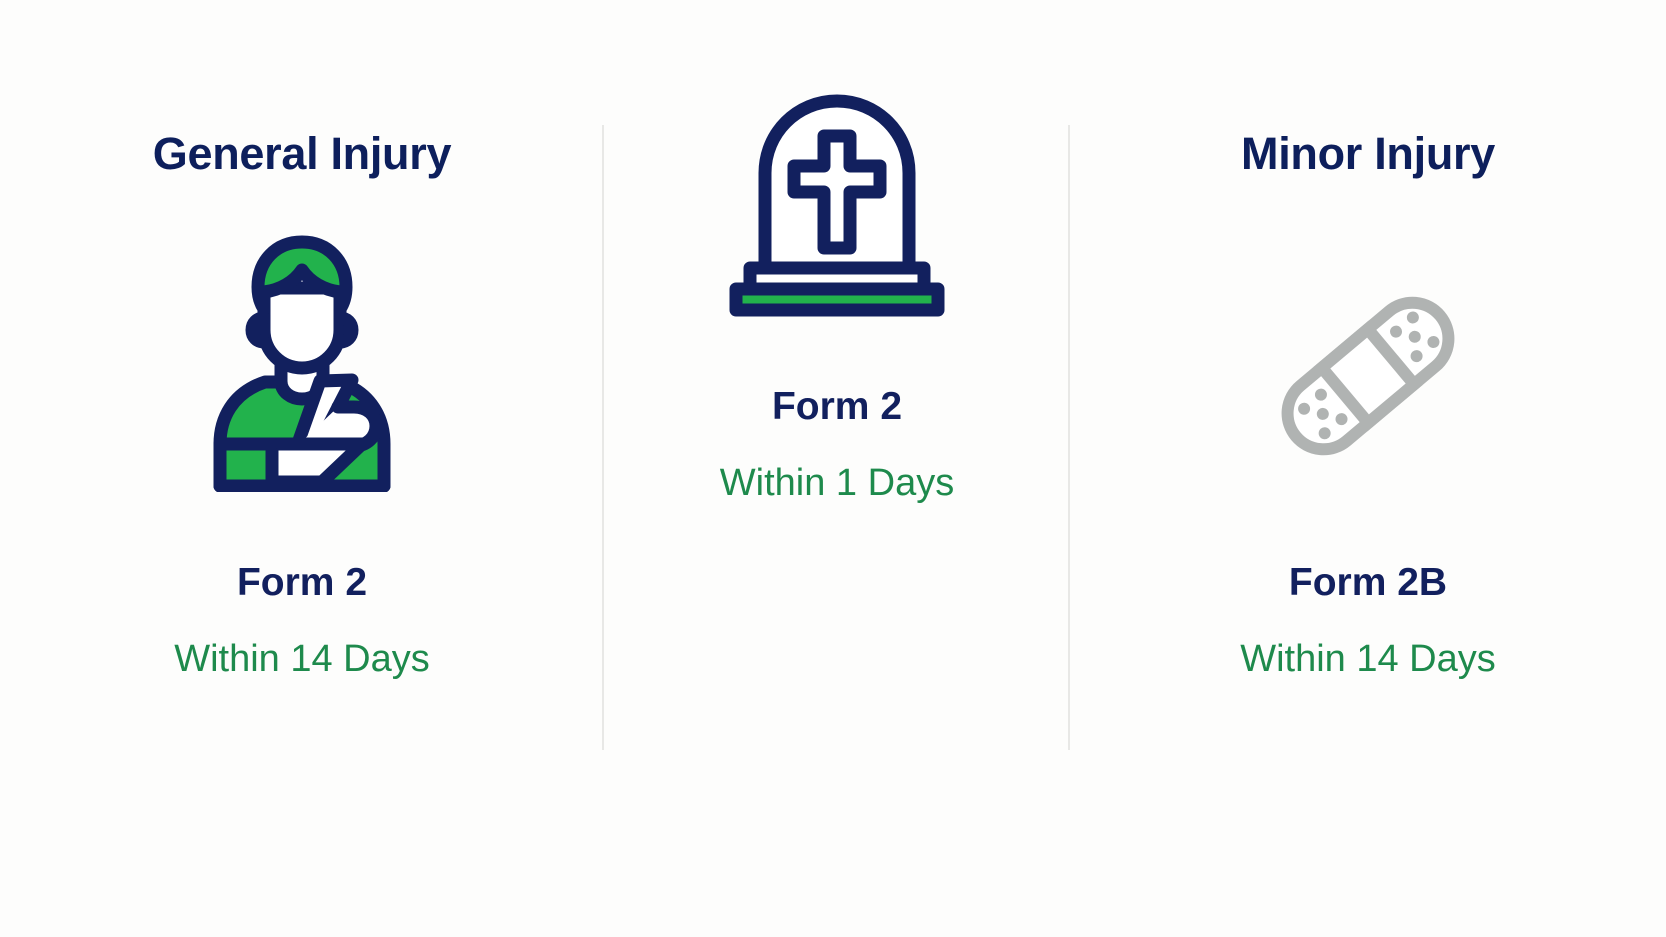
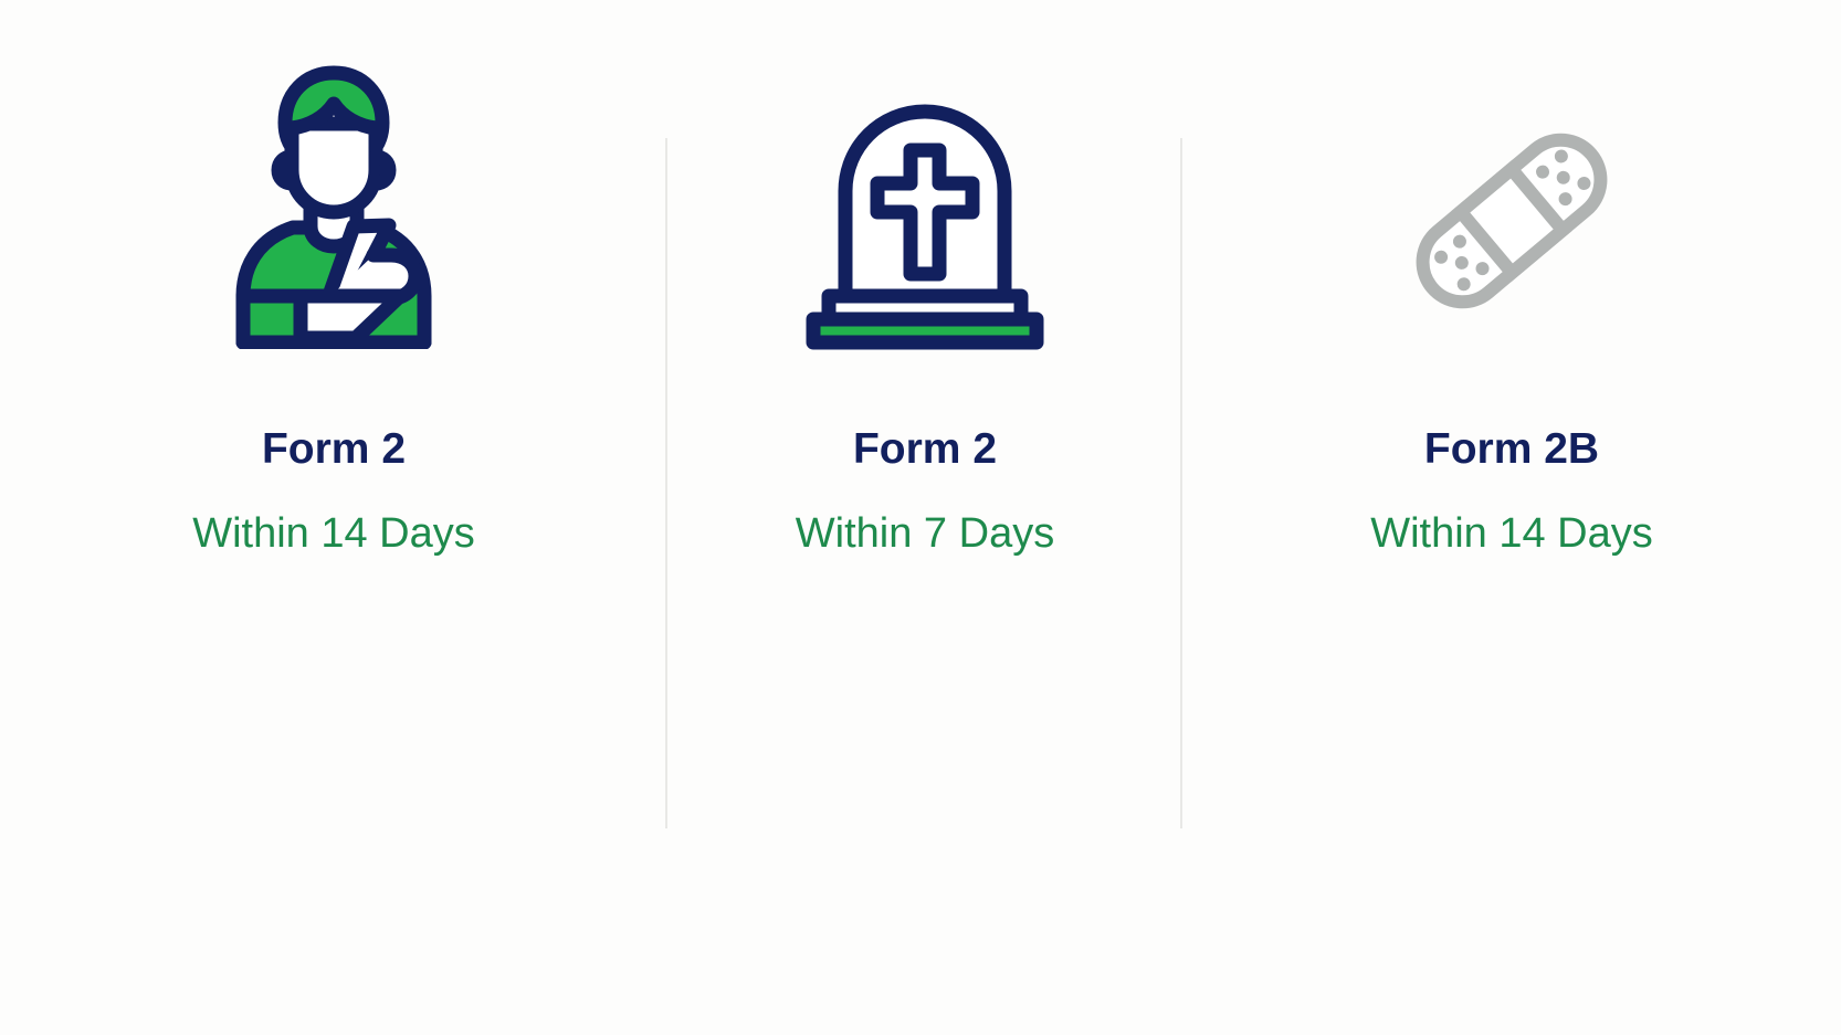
- General Injury
  Form 2
  Within 14 Days
  Form 2
- Within 1 Days
+ Within 7 Days
- Minor Injury
  Form 2B
  Within 14 Days
